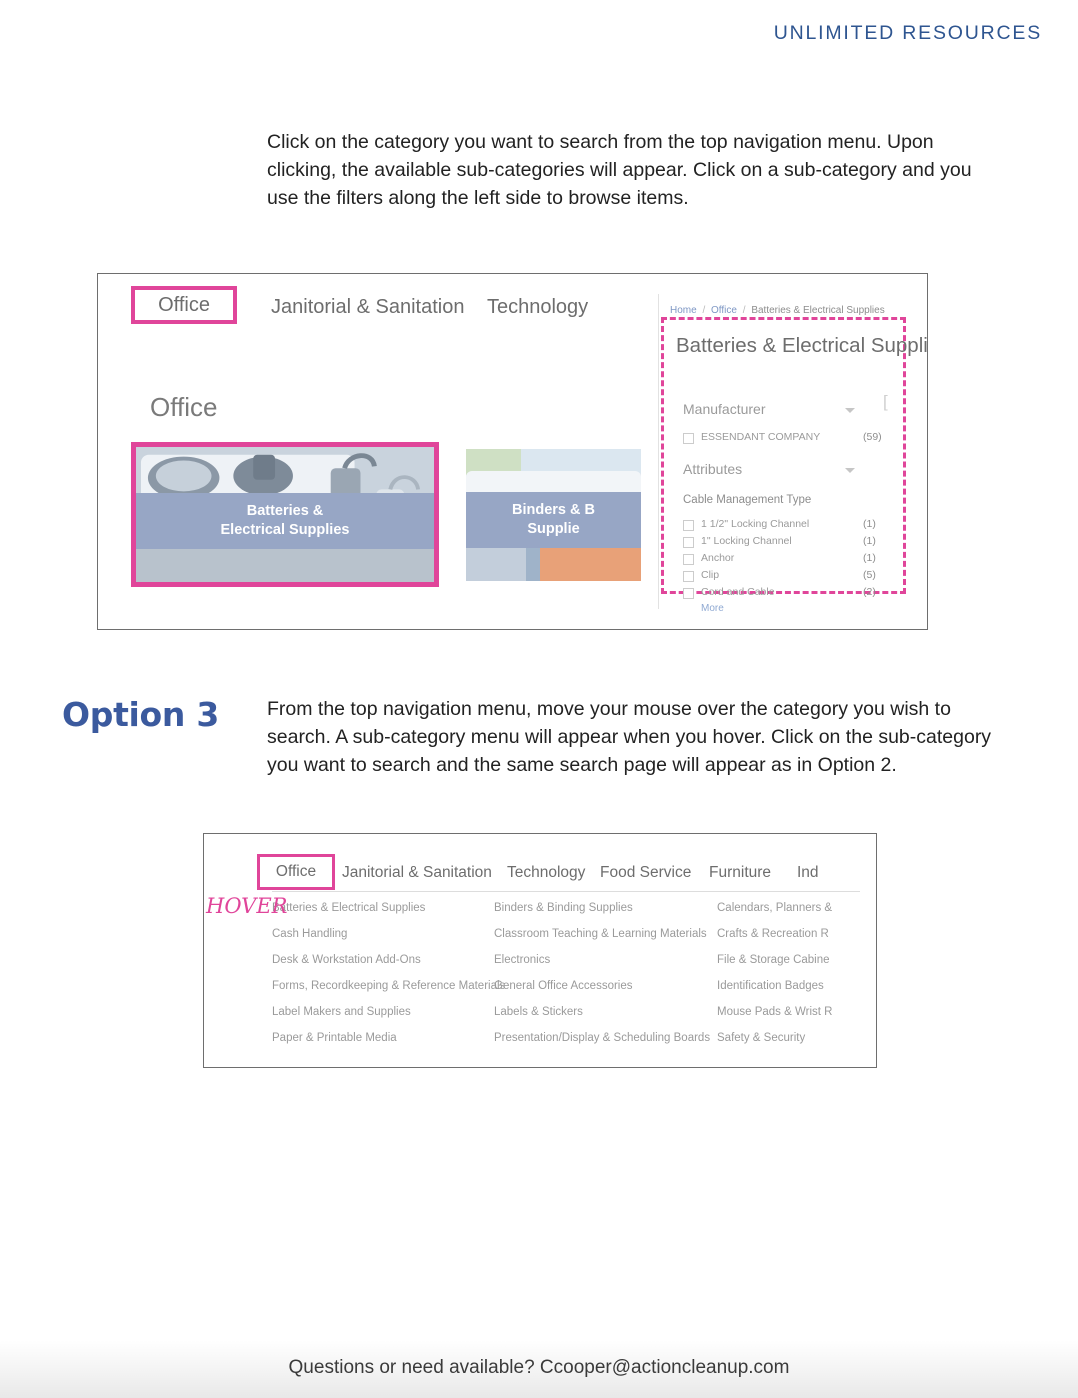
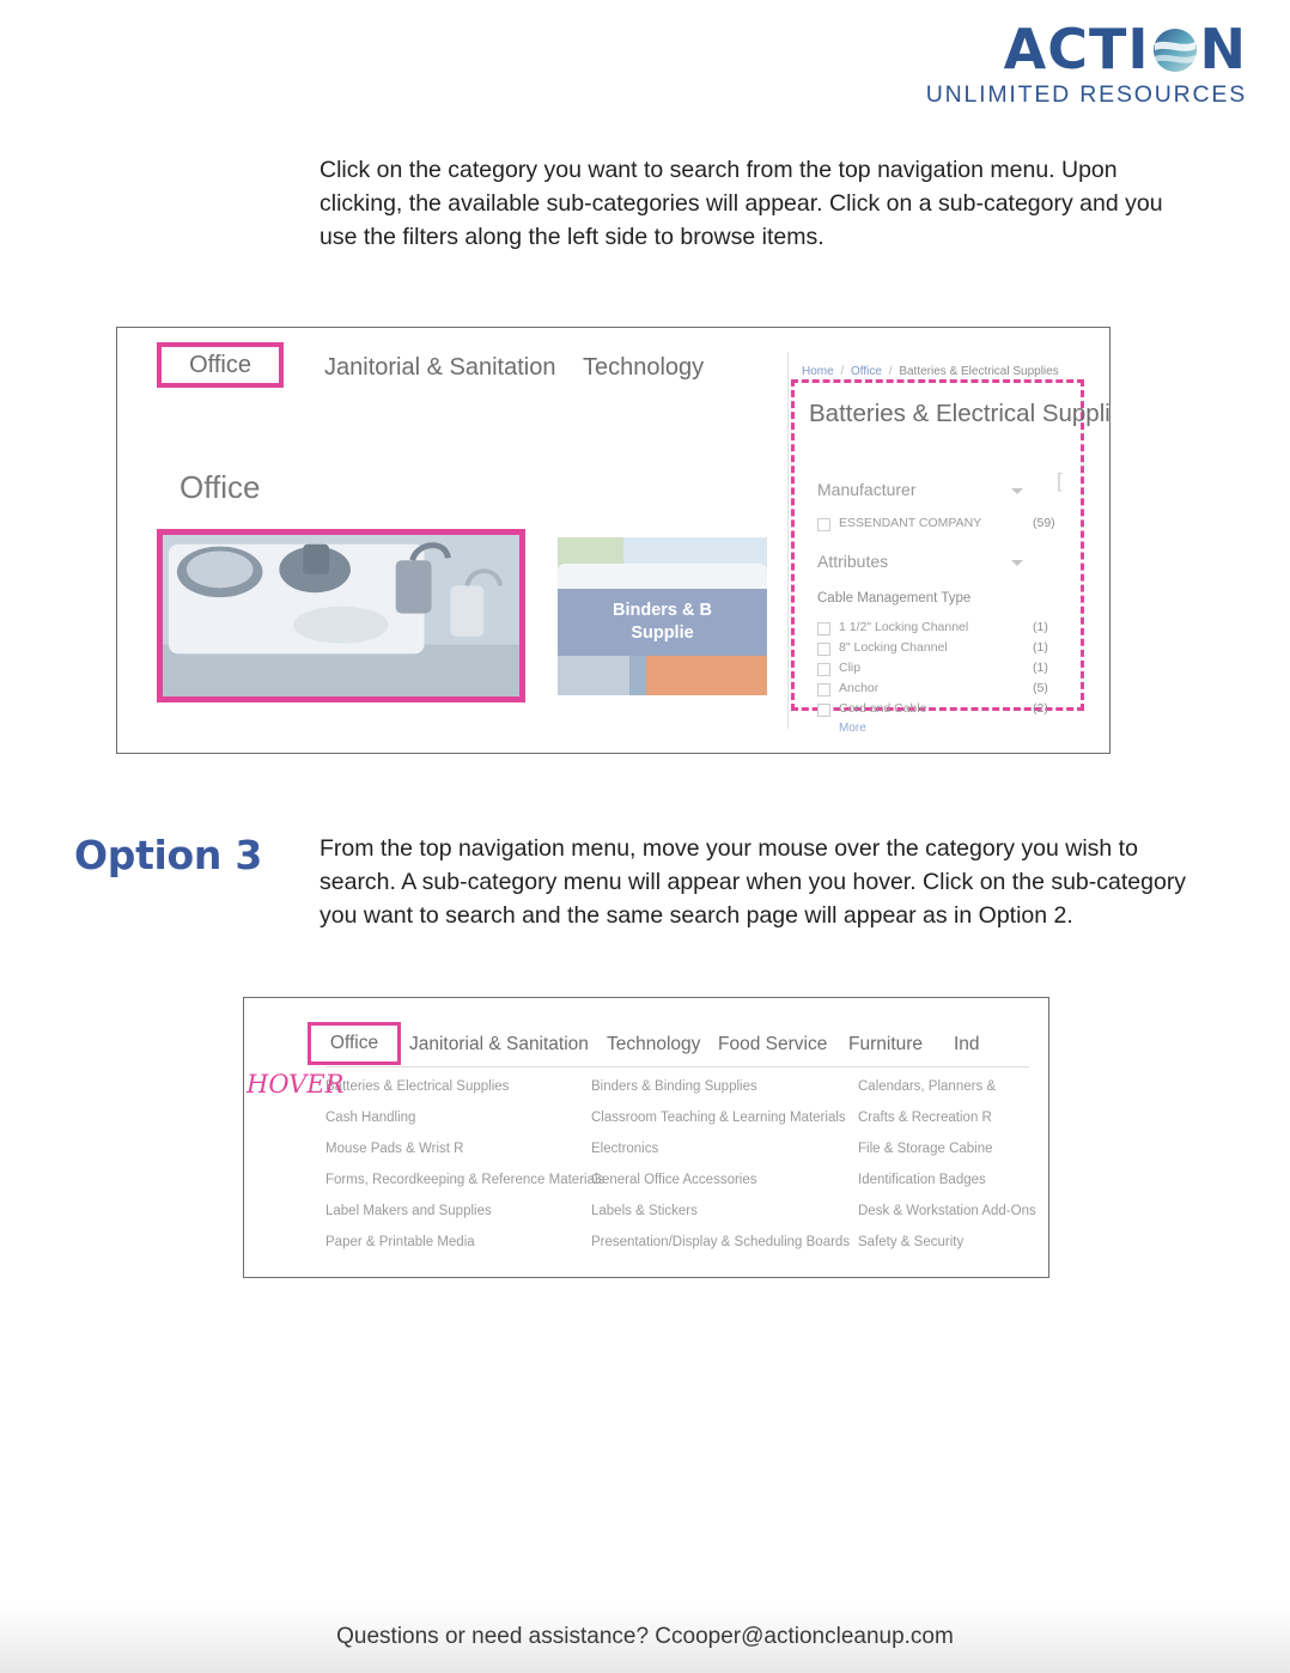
+ ACTI
+ N
  UNLIMITED RESOURCES
  Click on the category you want to search from the top navigation menu. Upon clicking, the available sub-categories will appear. Click on a sub-category and you use the filters along the left side to browse items.
  Office
  Janitorial & Sanitation
  Technology
  Office
- Batteries &
- Electrical Supplies
  Binders & B
  Supplie
  Home / Office / Batteries & Electrical Supplies
  Batteries & Electrical Suppli
  Manufacturer
  ESSENDANT COMPANY
  (59)
  Attributes
  Cable Management Type
  1 1/2" Locking Channel
  (1)
- 1" Locking Channel
+ 8" Locking Channel
  (1)
- Anchor
+ Clip
  (1)
- Clip
+ Anchor
  (5)
  Cord and Cable
  (2)
  More
  [
  Option 3
  From the top navigation menu, move your mouse over the category you wish to search. A sub-category menu will appear when you hover. Click on the sub-category you want to search and the same search page will appear as in Option 2.
  HOVER
  Office
  Janitorial & Sanitation
  Technology
  Food Service
  Furniture
  Ind
  Batteries & Electrical Supplies
  Cash Handling
- Desk & Workstation Add-Ons
+ Mouse Pads & Wrist R
  Forms, Recordkeeping & Reference Materials
  Label Makers and Supplies
  Paper & Printable Media
  Binders & Binding Supplies
  Classroom Teaching & Learning Materials
  Electronics
  General Office Accessories
  Labels & Stickers
  Presentation/Display & Scheduling Boards
  Calendars, Planners &
  Crafts & Recreation R
  File & Storage Cabine
  Identification Badges
- Mouse Pads & Wrist R
+ Desk & Workstation Add-Ons
  Safety & Security
- Questions or need available? Ccooper@actioncleanup.com
+ Questions or need assistance? Ccooper@actioncleanup.com
